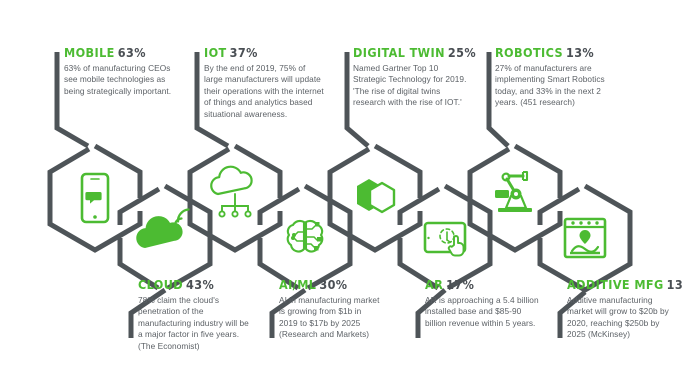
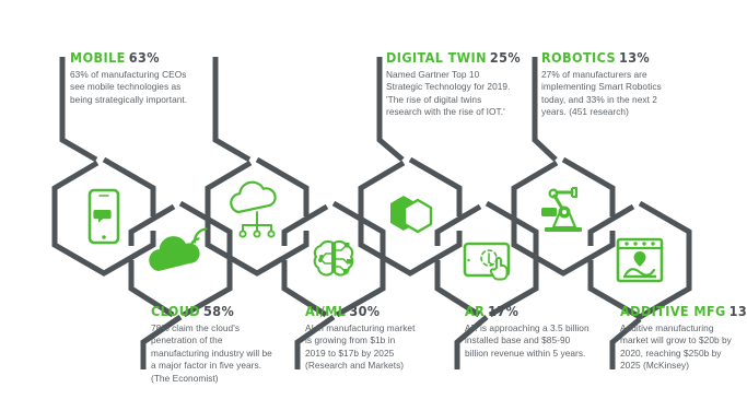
  MOBILE 63%
  63% of manufacturing CEOs see mobile technologies as being strategically important.
- IOT 37%
- By the end of 2019, 75% of large manufacturers will update their operations with the internet of things and analytics based situational awareness.
  DIGITAL TWIN 25%
  Named Gartner Top 10 Strategic Technology for 2019. 'The rise of digital twins research with the rise of IOT.'
  ROBOTICS 13%
  27% of manufacturers are implementing Smart Robotics today, and 33% in the next 2 years. (451 research)
- CLOUD 43%
+ CLOUD 58%
  78% claim the cloud's penetration of the manufacturing industry will be a major factor in five years. (The Economist)
  AI/ML 30%
  AI in manufacturing market is growing from $1b in 2019 to $17b by 2025 (Research and Markets)
  AR 17%
- AR is approaching a 5.4 billion installed base and $85-90 billion revenue within 5 years.
+ AR is approaching a 3.5 billion installed base and $85-90 billion revenue within 5 years.
  ADDITIVE MFG 13
  Additive manufacturing market will grow to $20b by 2020, reaching $250b by 2025 (McKinsey)
